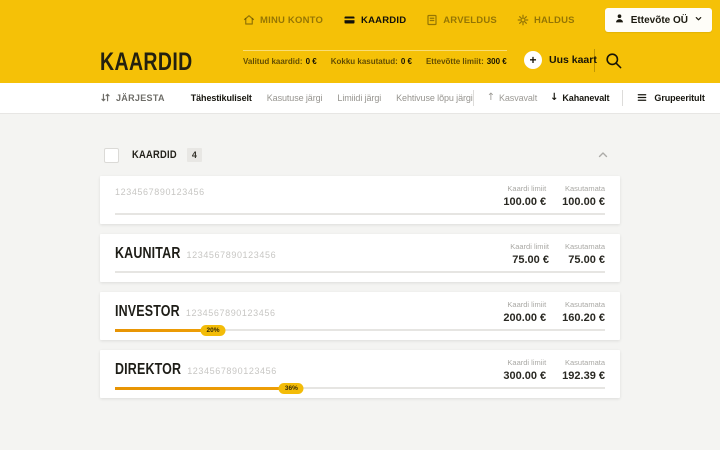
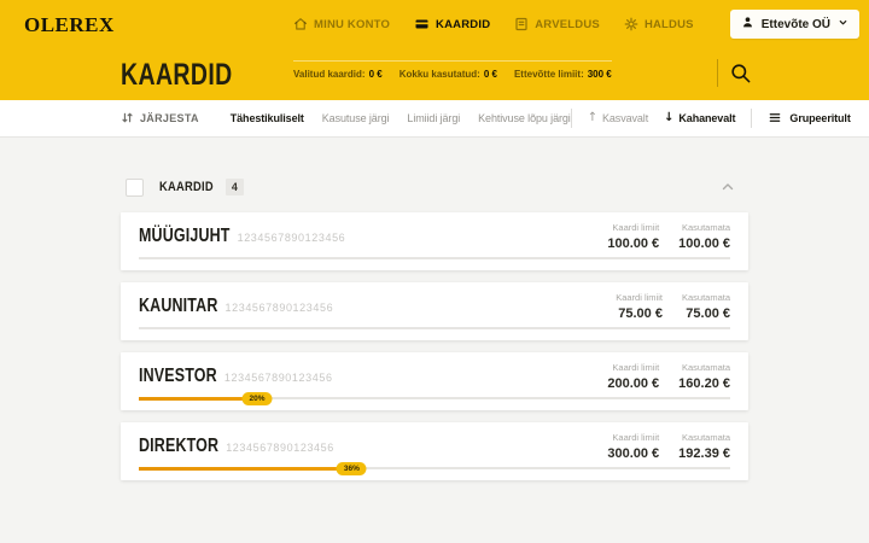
+ OLEREX
  MINU KONTO
  KAARDID
  ARVELDUS
  HALDUS
  Ettevõte OÜ
  KAARDID
  Valitud kaardid:
  0 €
  Kokku kasutatud:
  0 €
  Ettevõtte limiit:
  300 €
- +
- Uus kaart
  JÄRJESTA
  Tähestikuliselt
  Kasutuse järgi
  Limiidi järgi
  Kehtivuse lõpu järg
  ↑
  Kasvavalt
  ↓
  Kahanevalt
  Grupeeritult
  KAARDID
  4
+ MÜÜGIJUHT
  1234567890123456
  Kaardi limiit
  100.00 €
  Kasutamata
  100.00 €
  KAUNITAR
  1234567890123456
  Kaardi limiit
  75.00 €
  Kasutamata
  75.00 €
  INVESTOR
  1234567890123456
  Kaardi limiit
  200.00 €
  Kasutamata
  160.20 €
  DIREKTOR
  1234567890123456
  Kaardi limiit
  300.00 €
  Kasutamata
  192.39 €
